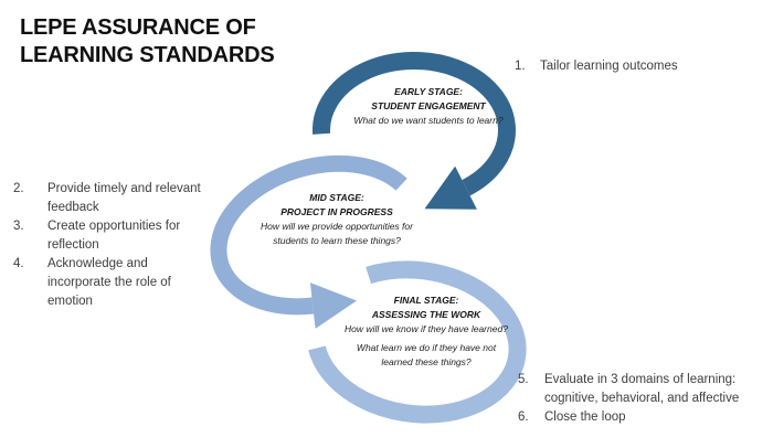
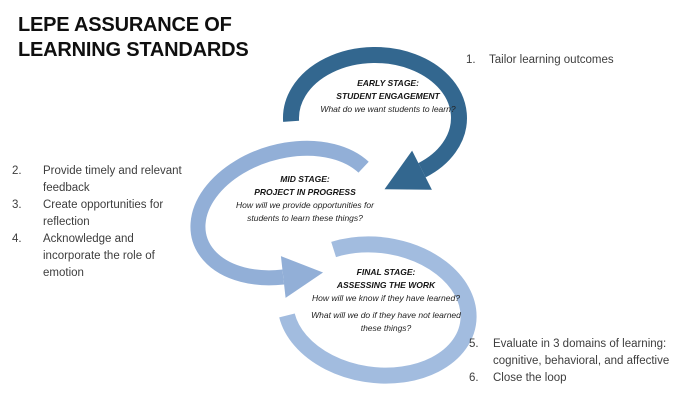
  LEPE ASSURANCE OF
  LEARNING STANDARDS
  EARLY STAGE:
  STUDENT ENGAGEMENT
  What do we want students to learn?
  MID STAGE:
  PROJECT IN PROGRESS
  How will we provide opportunities for students to learn these things?
  FINAL STAGE:
  ASSESSING THE WORK
  How will we know if they have learned?
- What learn we do if they have not learned these things?
+ What will we do if they have not learned these things?
  1.
  Tailor learning outcomes
  2.
  Provide timely and relevant feedback
  3.
  Create opportunities for reflection
  4.
  Acknowledge and incorporate the role of emotion
  5.
  Evaluate in 3 domains of learning: cognitive, behavioral, and affective
  6.
  Close the loop
